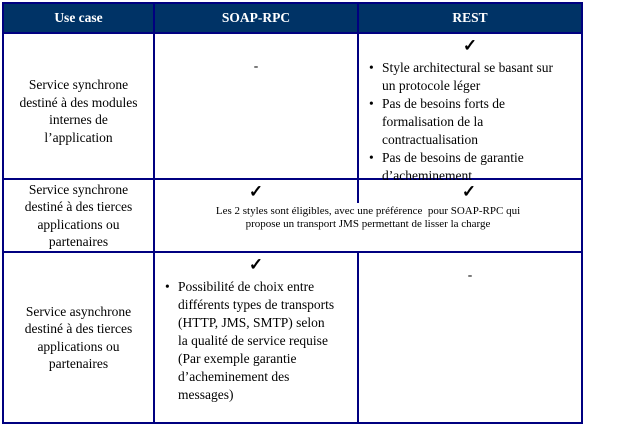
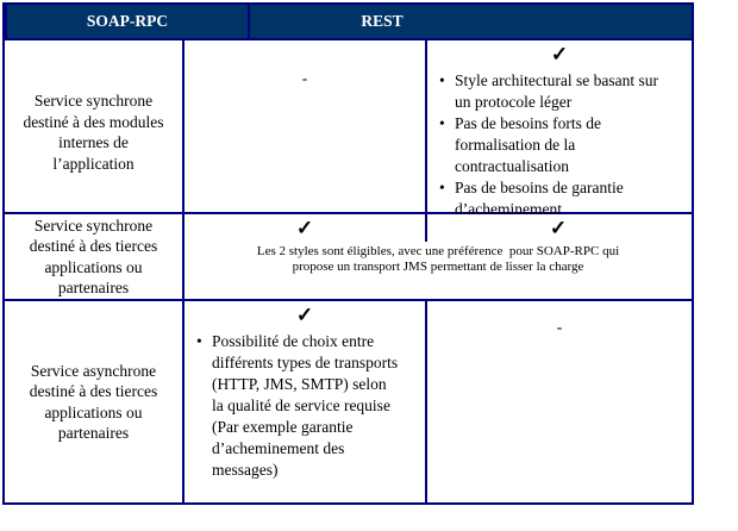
- Use case
  SOAP-RPC
  REST
  Service synchrone
  destiné à des modules
  internes de
  l’application
  -
  ✓
  Style architectural se basant sur
  un protocole léger
  Pas de besoins forts de
  formalisation de la
  contractualisation
  Pas de besoins de garantie
  d’acheminement
  Service synchrone
  destiné à des tierces
  applications ou
  partenaires
  ✓
  ✓
  Les 2 styles sont éligibles, avec une préférence pour SOAP-RPC qui
  propose un transport JMS permettant de lisser la charge
  Service asynchrone
  destiné à des tierces
  applications ou
  partenaires
  ✓
  Possibilité de choix entre
  différents types de transports
  (HTTP, JMS, SMTP) selon
  la qualité de service requise
  (Par exemple garantie
  d’acheminement des
  messages)
  -
